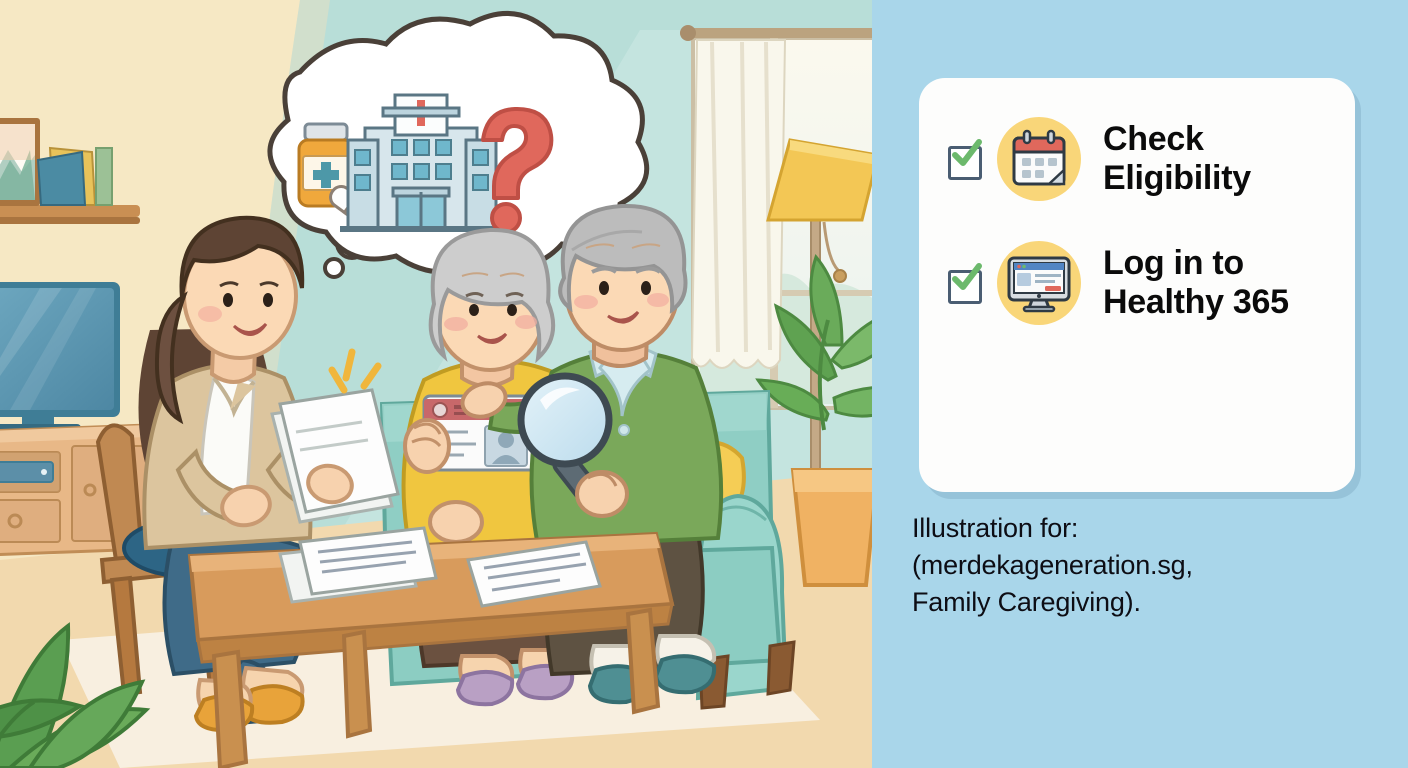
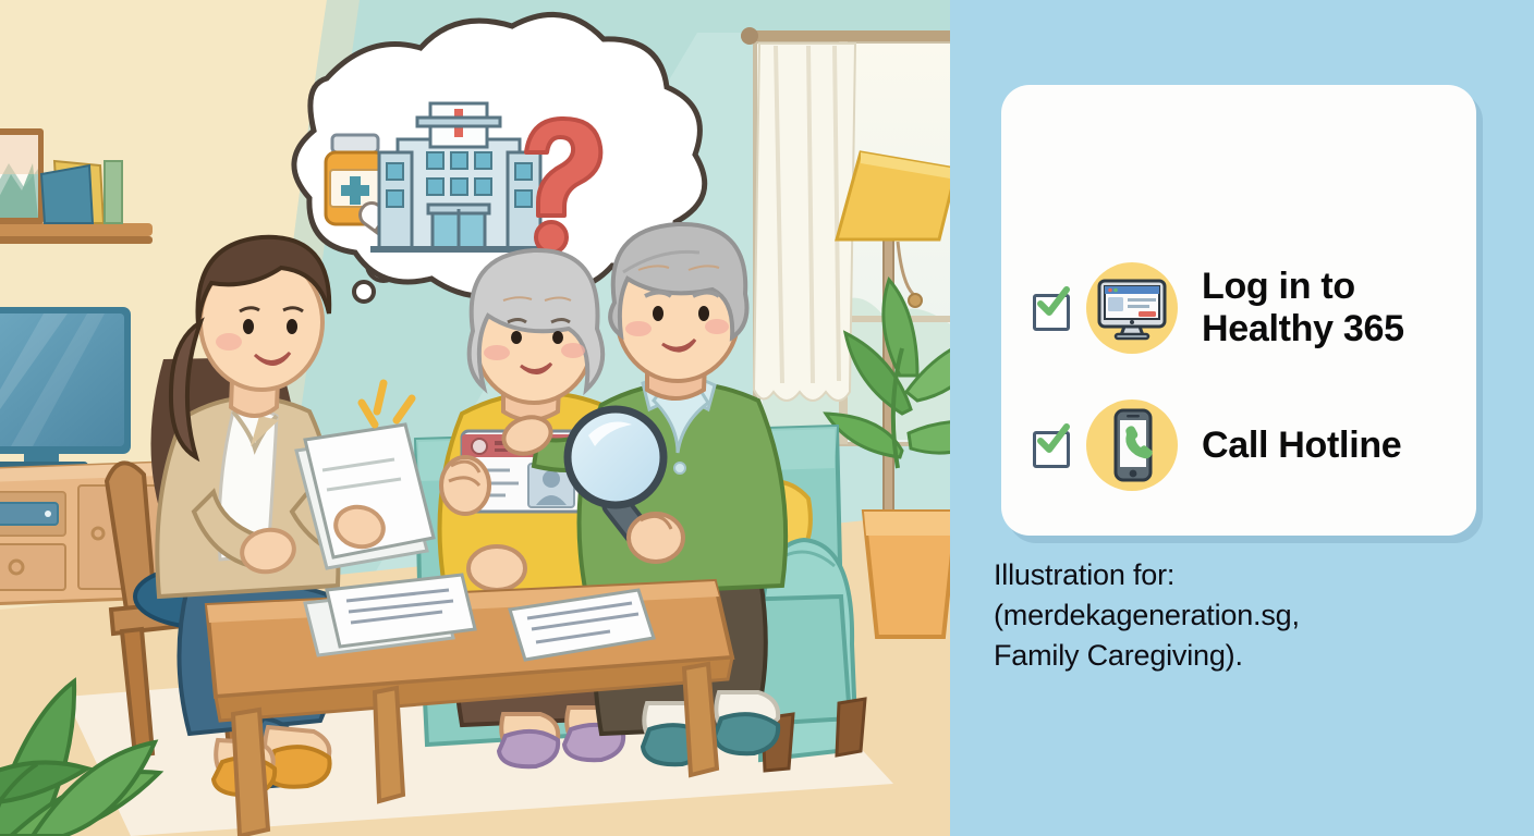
- Check
- Eligibility
  Log in to
  Healthy 365
+ Call Hotline
  Illustration for:
  (merdekageneration.sg,
  Family Caregiving).
